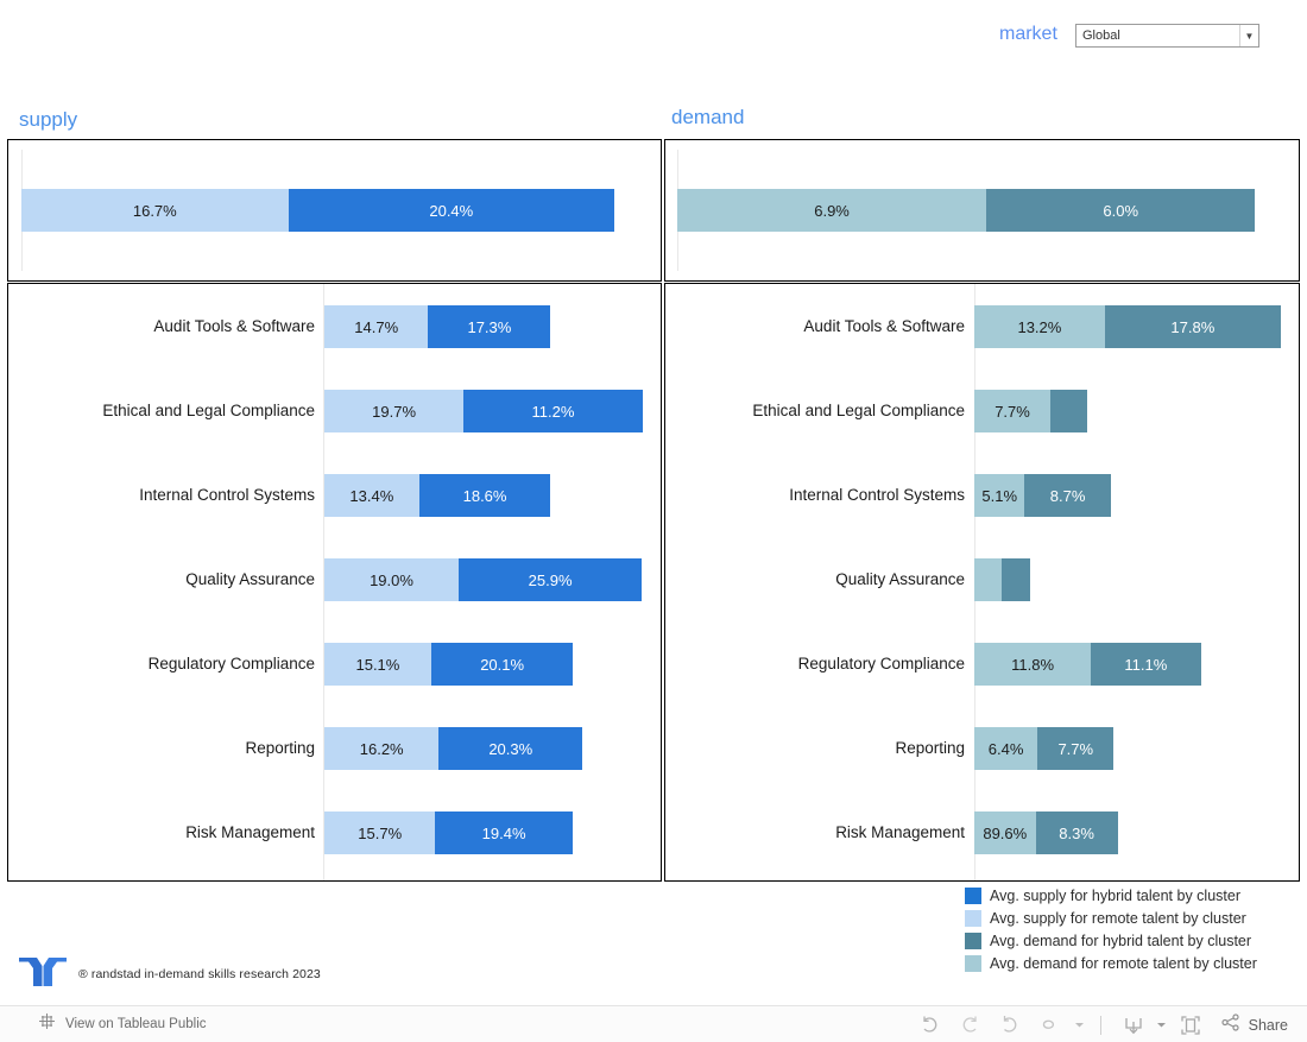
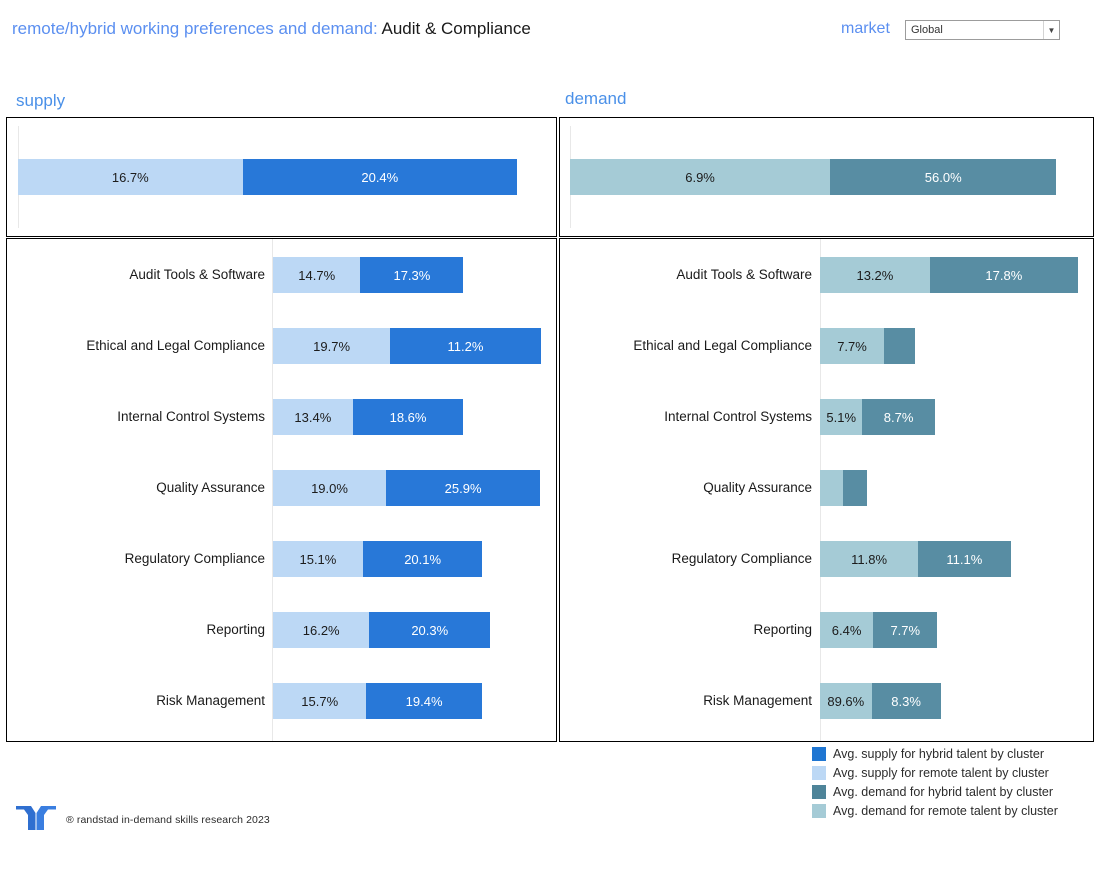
+ remote/hybrid working preferences and demand: Audit & Compliance
  market
  Global
  ▼
  supply
  demand
  16.7%
  20.4%
  6.9%
- 6.0%
+ 56.0%
  Audit Tools & Software
  14.7%
  17.3%
  Ethical and Legal Compliance
  19.7%
  11.2%
  Internal Control Systems
  13.4%
  18.6%
  Quality Assurance
  19.0%
  25.9%
  Regulatory Compliance
  15.1%
  20.1%
  Reporting
  16.2%
  20.3%
  Risk Management
  15.7%
  19.4%
  Audit Tools & Software
  13.2%
  17.8%
  Ethical and Legal Compliance
  7.7%
  Internal Control Systems
  5.1%
  8.7%
  Quality Assurance
  Regulatory Compliance
  11.8%
  11.1%
  Reporting
  6.4%
  7.7%
  Risk Management
  89.6%
  8.3%
  Avg. supply for hybrid talent by cluster
  Avg. supply for remote talent by cluster
  Avg. demand for hybrid talent by cluster
  Avg. demand for remote talent by cluster
  ® randstad in-demand skills research 2023
- View on Tableau Public
- Share
